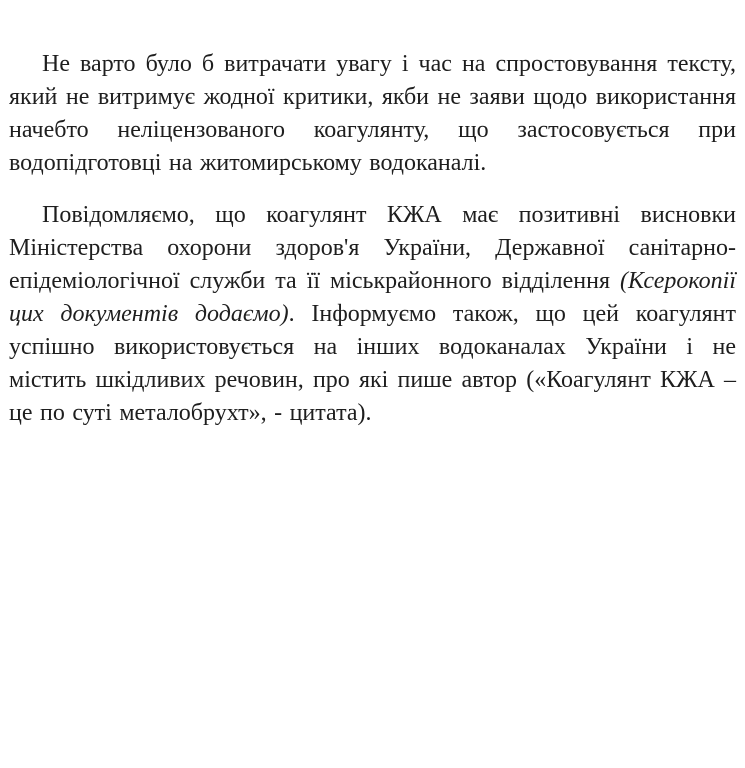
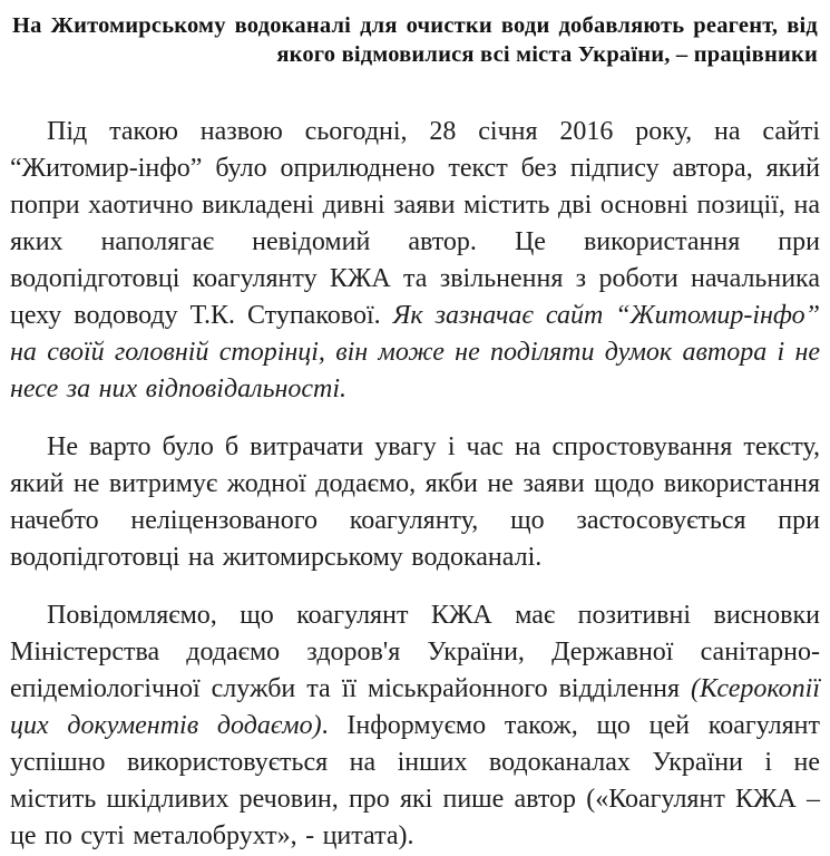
+ На Житомирському водоканалі для очистки води добавляють реагент, від якого відмовилися всі міста України, – працівники
+ Під такою назвою сьогодні, 28 січня 2016 року, на сайті “Житомир-інфо” було оприлюднено текст без підпису автора, який попри хаотично викладені дивні заяви містить дві основні позиції, на яких наполягає невідомий автор. Це використання при водопідготовці коагулянту КЖА та звільнення з роботи начальника цеху водоводу Т.К. Ступакової. Як зазначає сайт “Житомир-інфо” на своїй головній сторінці, він може не поділяти думок автора і не несе за них відповідальності.
- Не варто було б витрачати увагу і час на спростовування тексту, який не витримує жодної критики, якби не заяви щодо використання начебто неліцензованого коагулянту, що застосовується при водопідготовці на житомирському водоканалі.
+ Не варто було б витрачати увагу і час на спростовування тексту, який не витримує жодної додаємо, якби не заяви щодо використання начебто неліцензованого коагулянту, що застосовується при водопідготовці на житомирському водоканалі.
- Повідомляємо, що коагулянт КЖА має позитивні висновки Міністерства охорони здоров'я України, Державної санітарно-епідеміологічної служби та її міськрайонного відділення (Ксерокопії цих документів додаємо). Інформуємо також, що цей коагулянт успішно використовується на інших водоканалах України і не містить шкідливих речовин, про які пише автор («Коагулянт КЖА – це по суті металобрухт», - цитата).
+ Повідомляємо, що коагулянт КЖА має позитивні висновки Міністерства додаємо здоров'я України, Державної санітарно-епідеміологічної служби та її міськрайонного відділення (Ксерокопії цих документів додаємо). Інформуємо також, що цей коагулянт успішно використовується на інших водоканалах України і не містить шкідливих речовин, про які пише автор («Коагулянт КЖА – це по суті металобрухт», - цитата).
